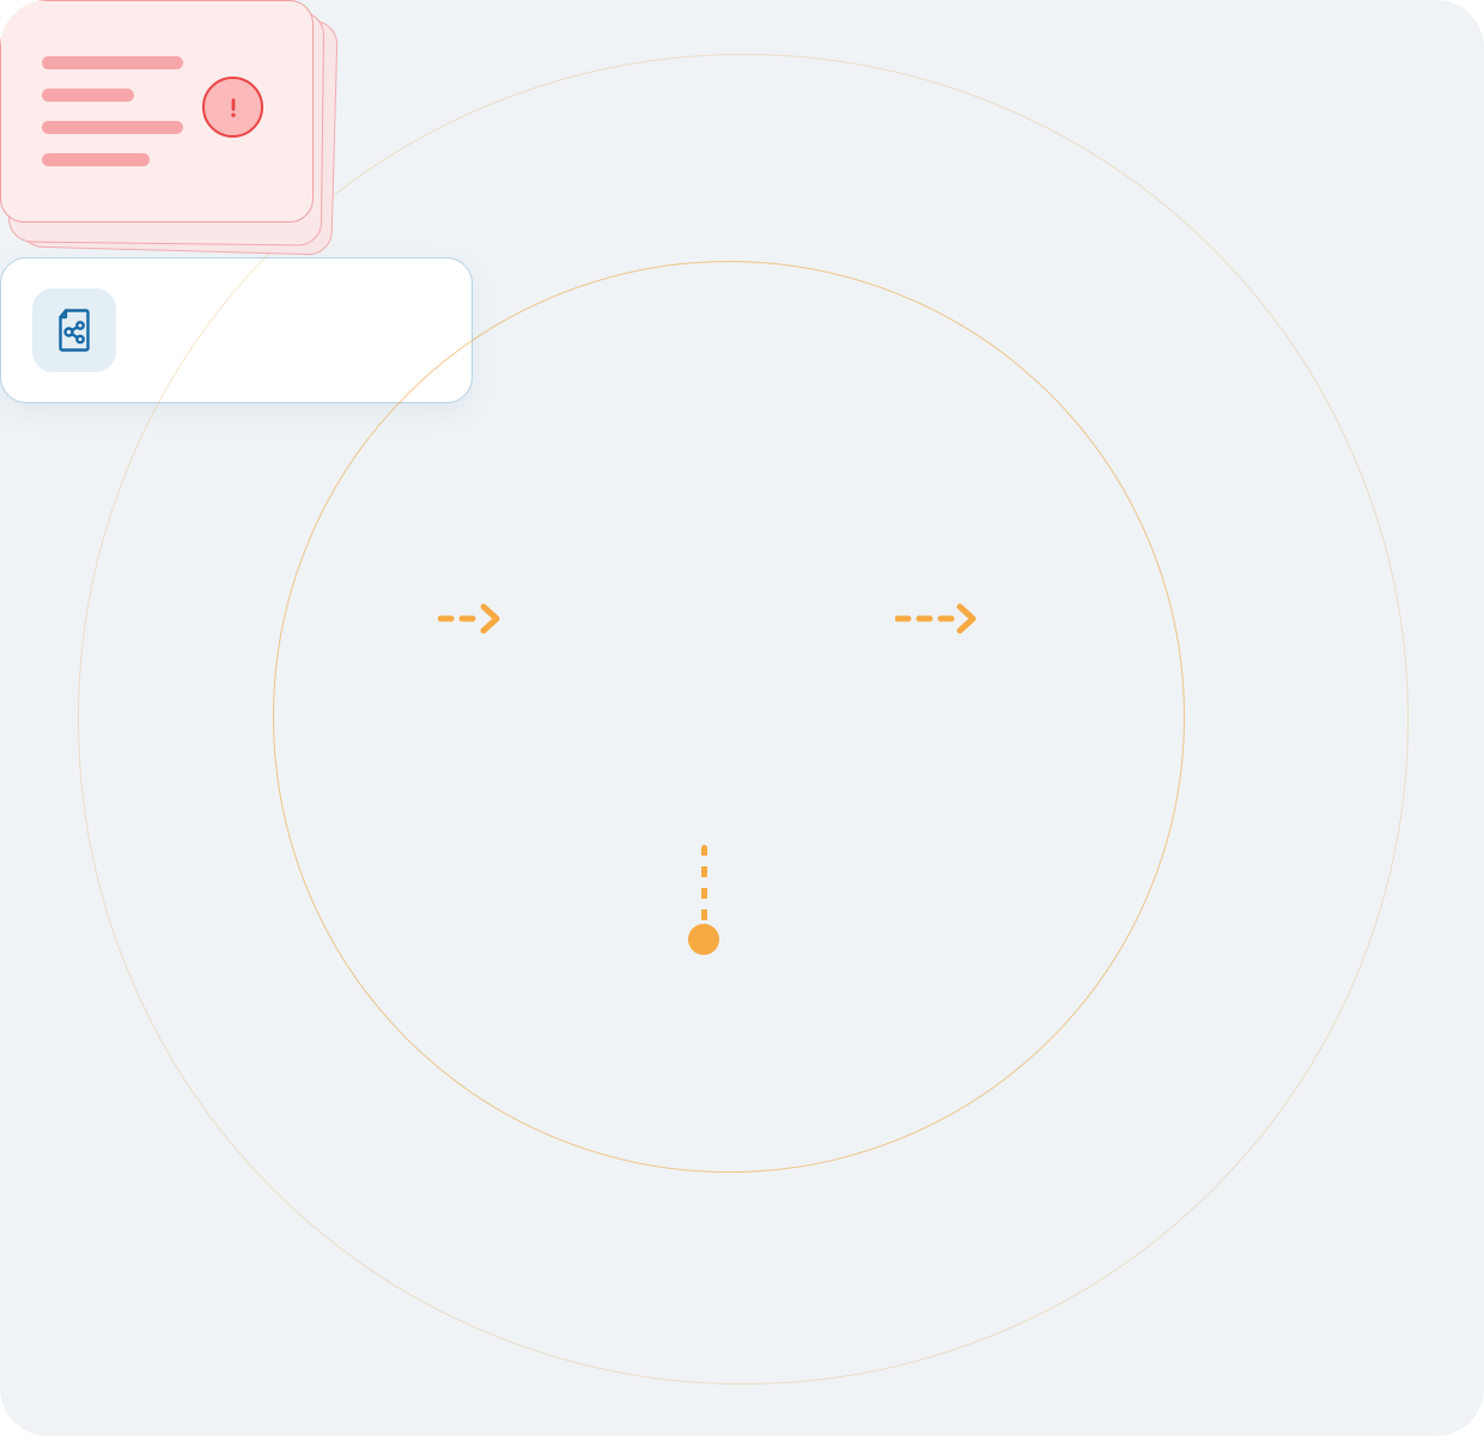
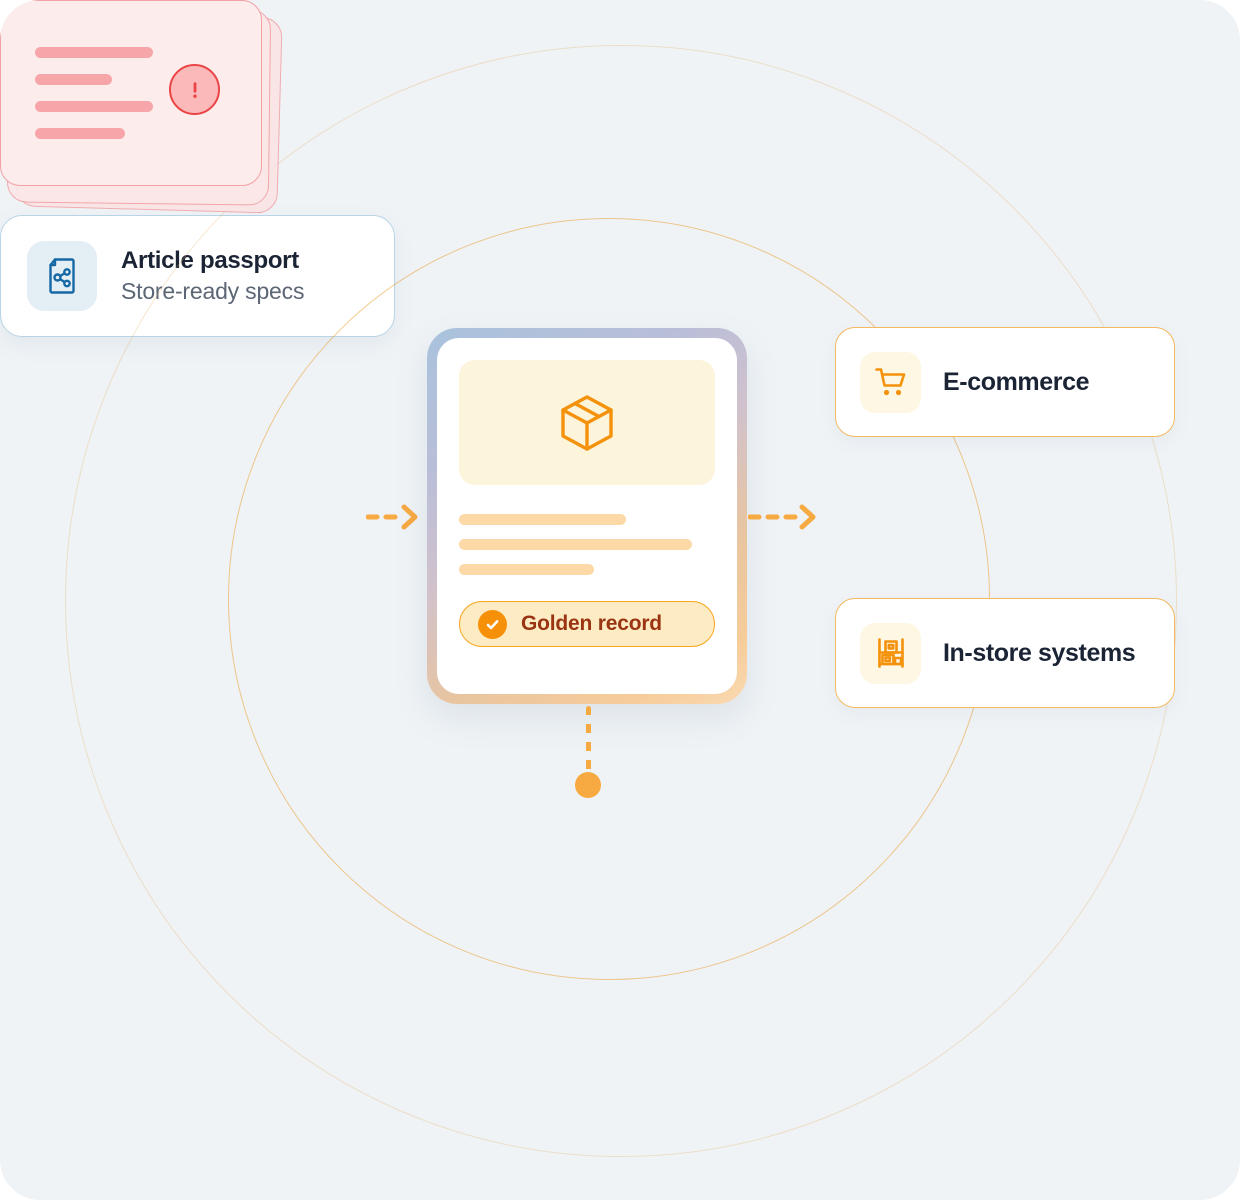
+ Golden record
+ E-commerce
+ In-store systems
+ Article passport
+ Store-ready specs
